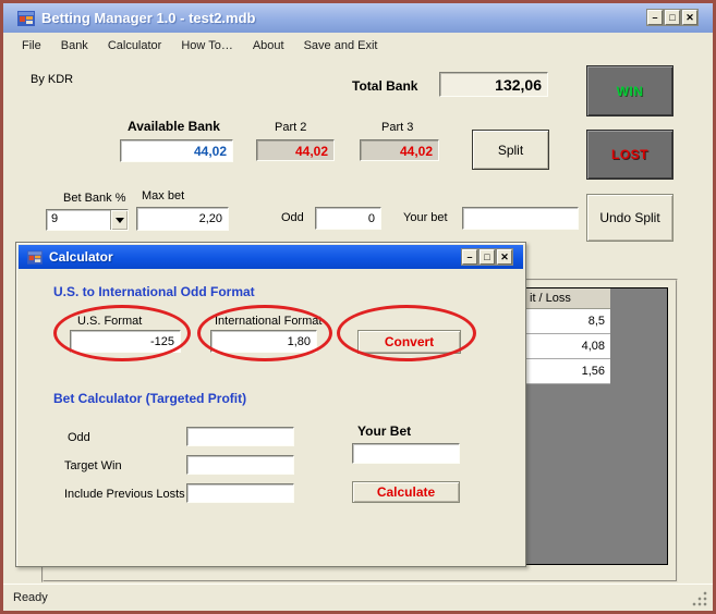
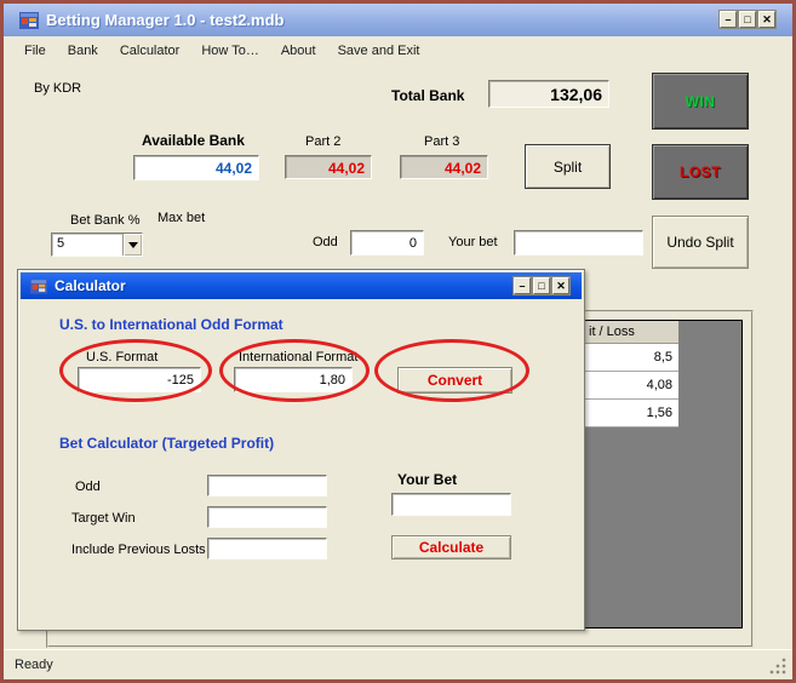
  Betting Manager 1.0 - test2.mdb
  –
  □
  ✕
  File
  Bank
  Calculator
  How To…
  About
  Save and Exit
  By KDR
  Total Bank
  132,06
  WIN
  LOST
  Available Bank
  44,02
  Part 2
  44,02
  Part 3
  44,02
  Split
  Bet Bank %
- 9
+ 5
  Max bet
- 2,20
  Odd
  0
  Your bet
  Undo Split
  it / Loss
  8,5
  4,08
  1,56
  Calculator
  –
  □
  ✕
  U.S. to International Odd Format
  U.S. Format
  -125
  International Format
  1,80
  Convert
  Bet Calculator (Targeted Profit)
  Odd
  Target Win
  Include Previous Losts
  Your Bet
  Calculate
  Ready
